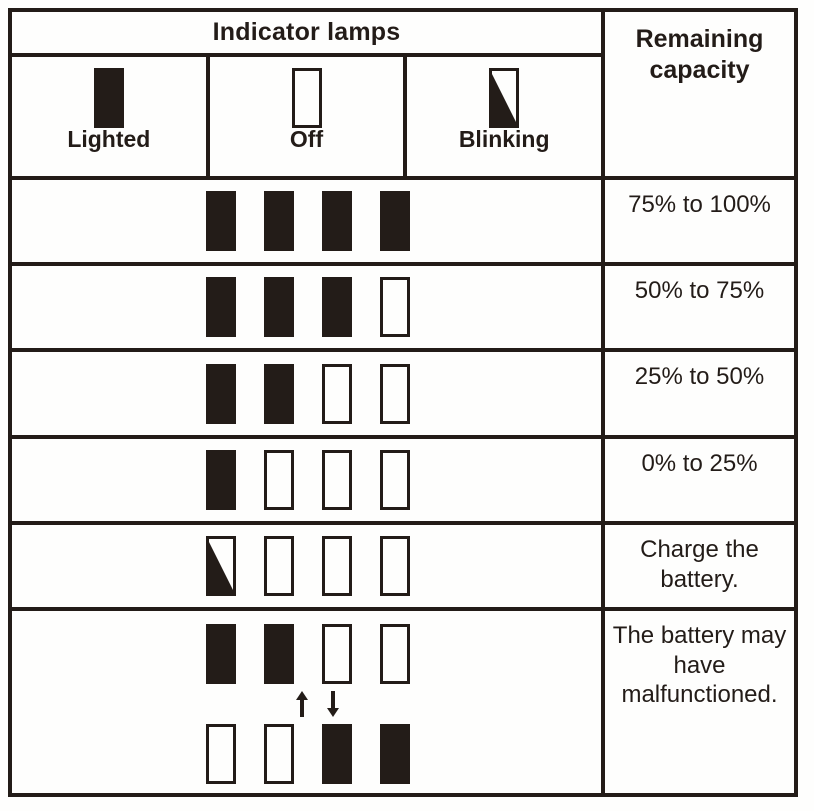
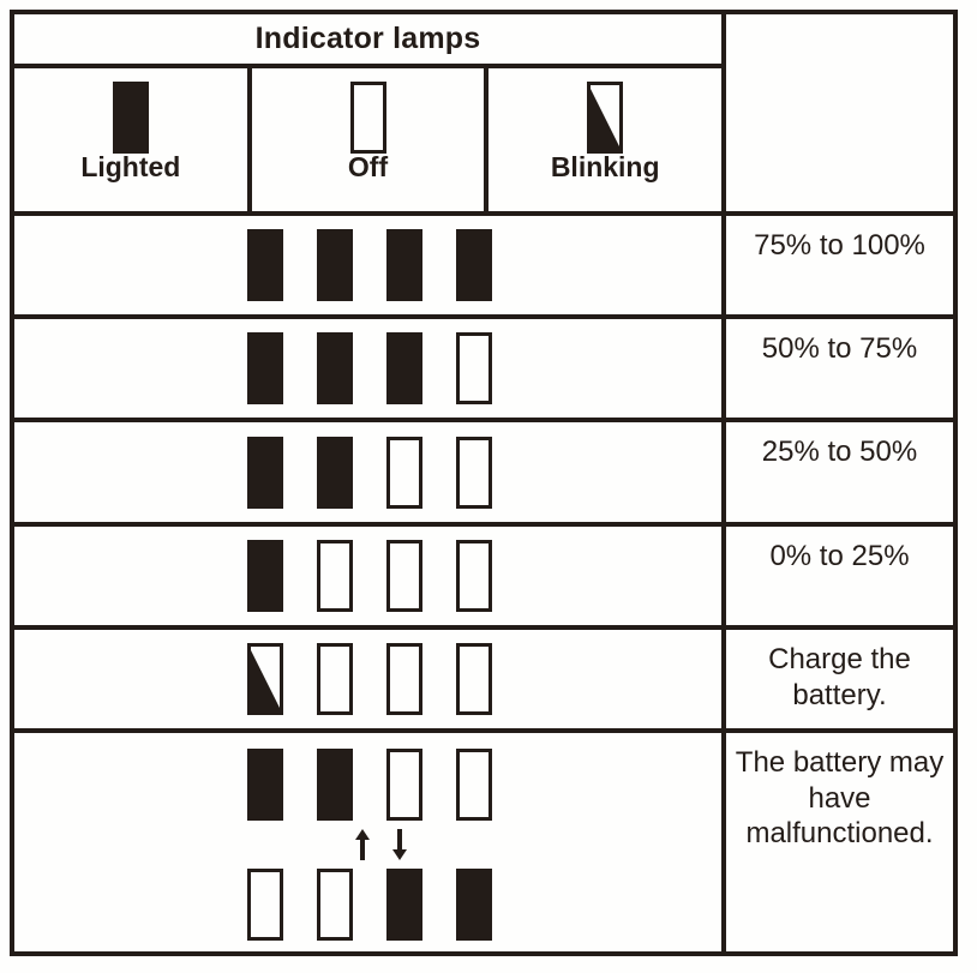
  Indicator lamps
  Lighted
  Off
  Blinking
- Remaining capacity
  75% to 100%
  50% to 75%
  25% to 50%
  0% to 25%
  Charge the battery.
  The battery may have malfunctioned.
